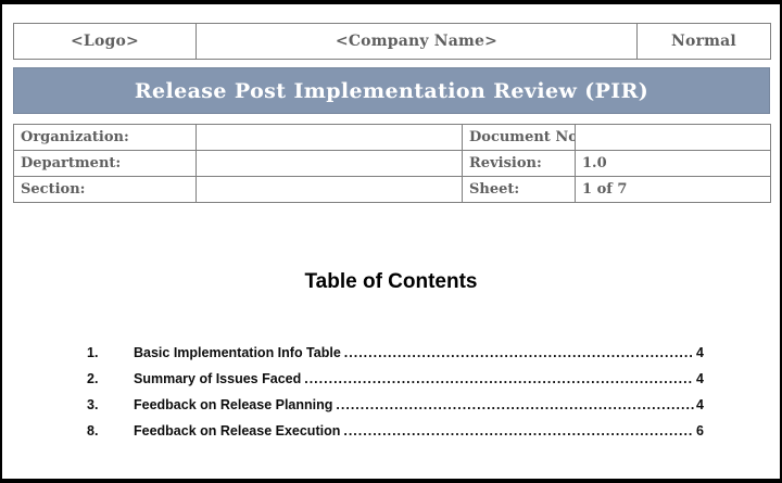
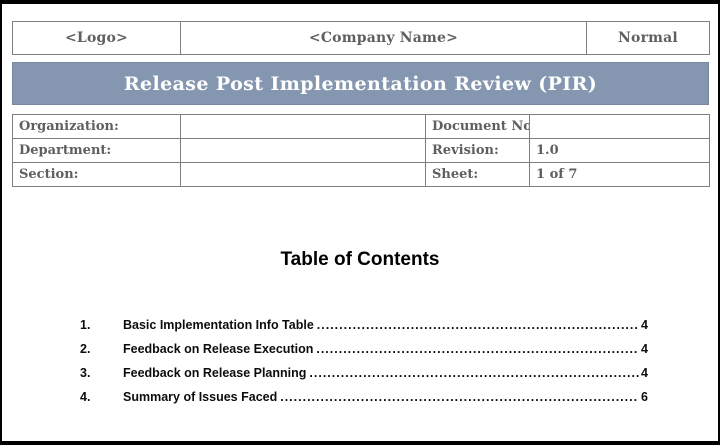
  <Logo>	<Company Name>	Normal
  Release Post Implementation Review (PIR)
  Organization:		Document No
  Department:		Revision:	1.0
  Section:		Sheet:	1 of 7
  Table of Contents
  1.
  Basic Implementation Info Table
  4
  2.
- Summary of Issues Faced
+ Feedback on Release Execution
  4
  3.
  Feedback on Release Planning
  4
- 8.
+ 4.
- Feedback on Release Execution
+ Summary of Issues Faced
  6
